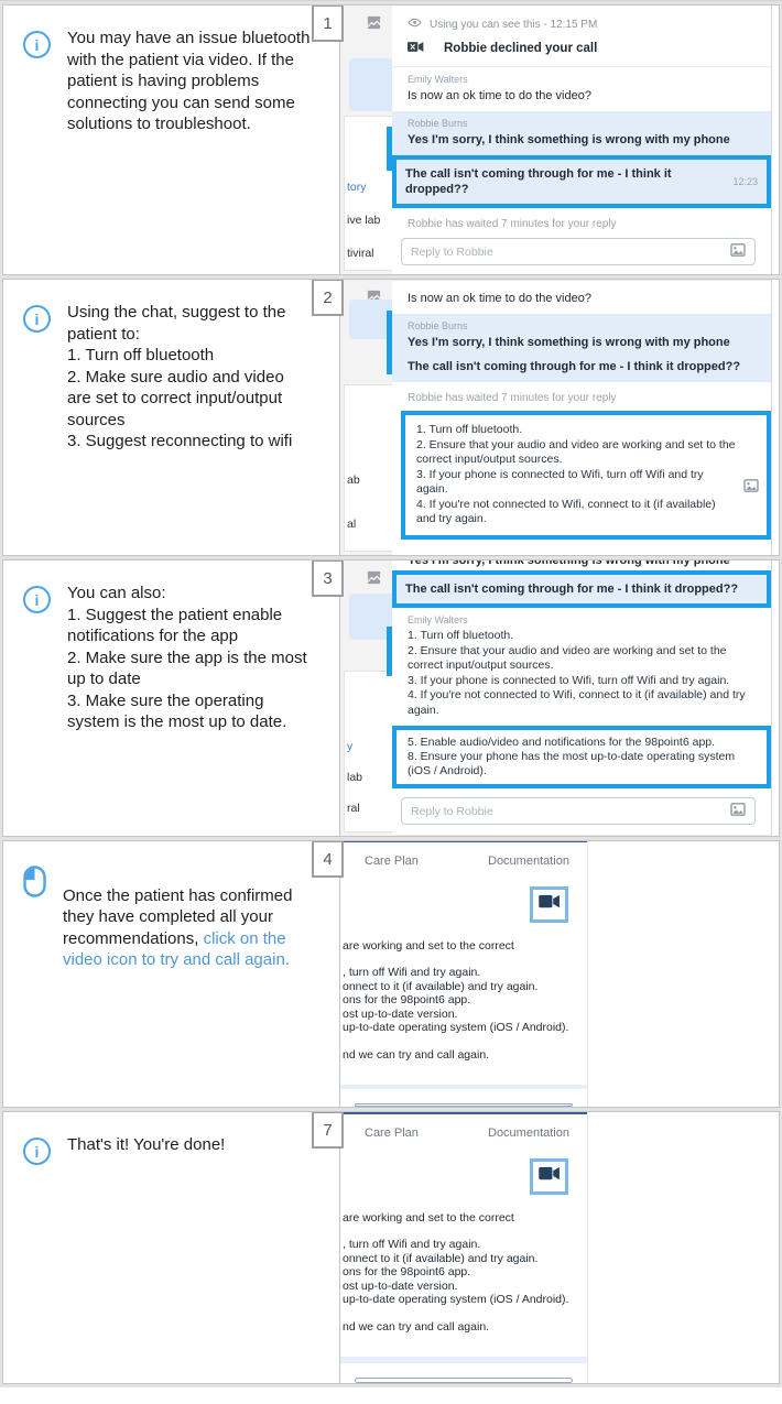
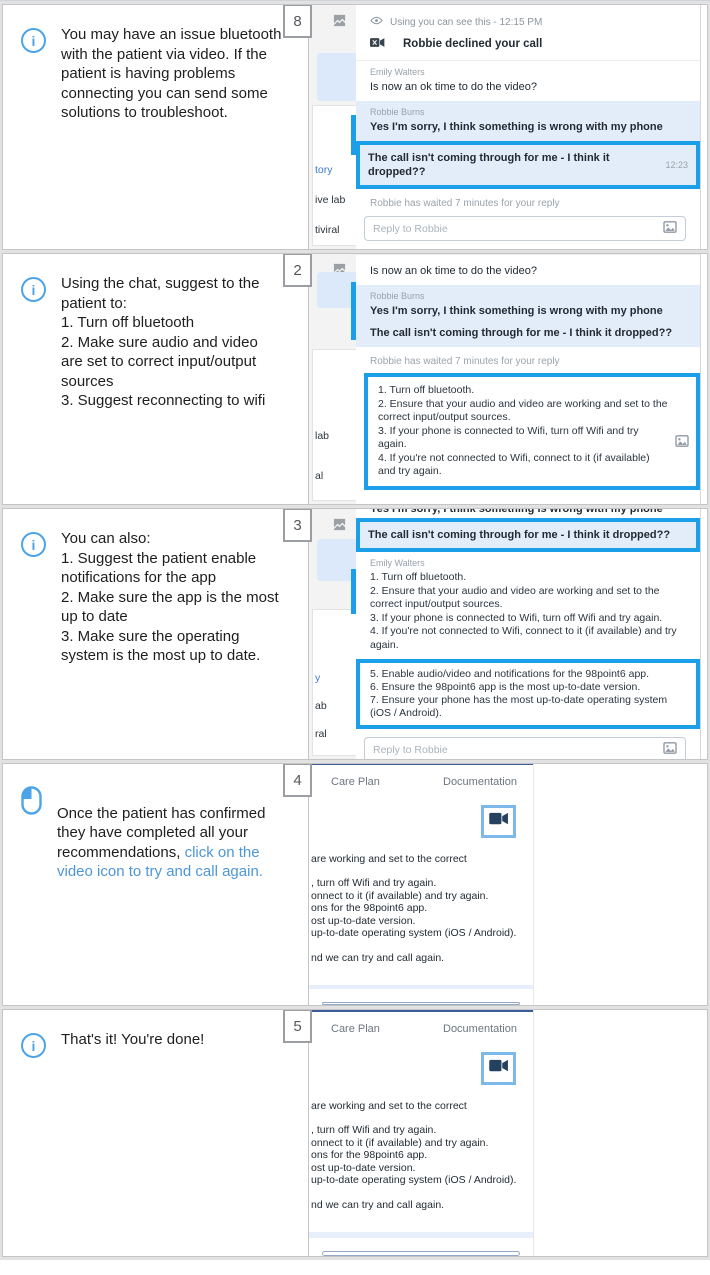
  i
  You may have an issue bluetooth with the patient via video. If the patient is having problems connecting you can send some solutions to troubleshoot.
- 1
+ 8
  tory
  ive lab
  tiviral
  Using you can see this - 12:15 PM
  Robbie declined your call
  Emily Walters
  Is now an ok time to do the video?
  Robbie Burns
  Yes I'm sorry, I think something is wrong with my phone
  The call isn't coming through for me - I think it dropped??
  12:23
  Robbie has waited 7 minutes for your reply
  Reply to Robbie
  i
  Using the chat, suggest to the patient to:
  1. Turn off bluetooth
  2. Make sure audio and video are set to correct input/output sources
  3. Suggest reconnecting to wifi
  2
- ab
+ lab
  al
  Is now an ok time to do the video?
  Robbie Burns
  Yes I'm sorry, I think something is wrong with my phone
  The call isn't coming through for me - I think it dropped??
  Robbie has waited 7 minutes for your reply
  1. Turn off bluetooth.
  2. Ensure that your audio and video are working and set to the correct input/output sources.
  3. If your phone is connected to Wifi, turn off Wifi and try again.
  4. If you're not connected to Wifi, connect to it (if available) and try again.
  i
  You can also:
  1. Suggest the patient enable notifications for the app
  2. Make sure the app is the most up to date
  3. Make sure the operating system is the most up to date.
  3
  y
- lab
+ ab
  ral
  Yes I'm sorry, I think something is wrong with my phone
  The call isn't coming through for me - I think it dropped??
  Emily Walters
  1. Turn off bluetooth.
  2. Ensure that your audio and video are working and set to the correct input/output sources.
  3. If your phone is connected to Wifi, turn off Wifi and try again.
  4. If you're not connected to Wifi, connect to it (if available) and try again.
  5. Enable audio/video and notifications for the 98point6 app.
+ 6. Ensure the 98point6 app is the most up-to-date version.
- 8. Ensure your phone has the most up-to-date operating system (iOS / Android).
+ 7. Ensure your phone has the most up-to-date operating system (iOS / Android).
  Reply to Robbie
  Once the patient has confirmed they have completed all your recommendations, click on the video icon to try and call again.
  4
  Care Plan
  Documentation
  are working and set to the correct
  , turn off Wifi and try again.
  onnect to it (if available) and try again.
  ons for the 98point6 app.
  ost up-to-date version.
  up-to-date operating system (iOS / Android).
  nd we can try and call again.
  i
  That's it! You're done!
- 7
+ 5
  Care Plan
  Documentation
  are working and set to the correct
  , turn off Wifi and try again.
  onnect to it (if available) and try again.
  ons for the 98point6 app.
  ost up-to-date version.
  up-to-date operating system (iOS / Android).
  nd we can try and call again.
